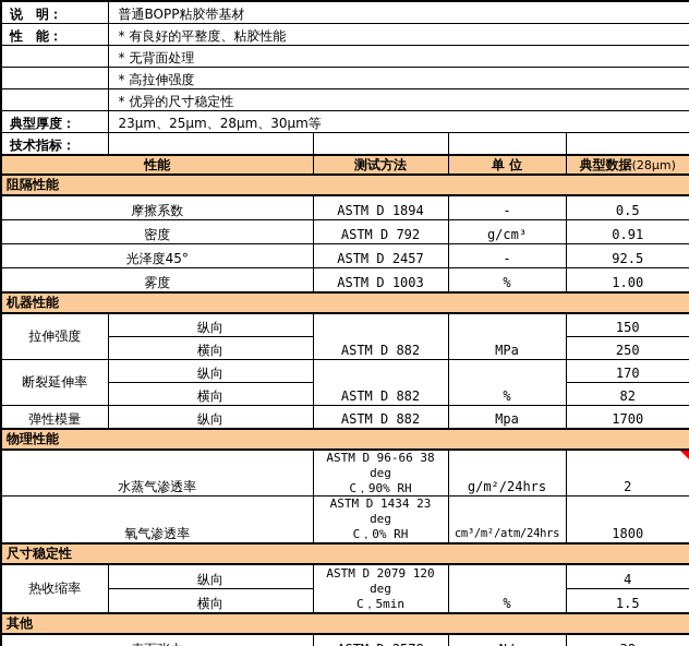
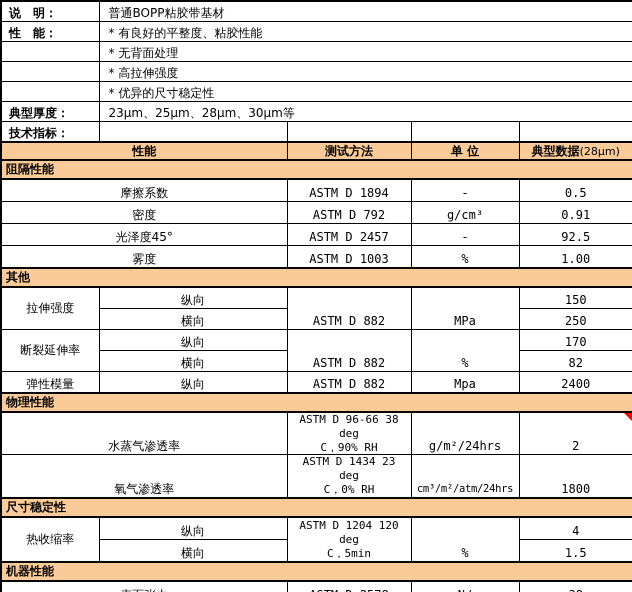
  说 明：	普通BOPP粘胶带基材
  性 能：	* 有良好的平整度、粘胶性能
  	* 无背面处理
  	* 高拉伸强度
  	* 优异的尺寸稳定性
  典型厚度：	23μm、25μm、28μm、30μm等
  技术指标：
  性能	测试方法	单 位	典型数据(28μm)
  阻隔性能
  摩擦系数	ASTM D 1894	-	0.5
  密度	ASTM D 792	g/cm³	0.91
  光泽度45°	ASTM D 2457	-	92.5
  雾度	ASTM D 1003	%	1.00
- 机器性能
+ 其他
  拉伸强度	纵向	ASTM D 882	MPa	150
  横向	250
  断裂延伸率	纵向	ASTM D 882	%	170
  横向	82
- 弹性模量	纵向	ASTM D 882	Mpa	1700
+ 弹性模量	纵向	ASTM D 882	Mpa	2400
  物理性能
  水蒸气渗透率	ASTM D 96-66 38 deg C，90% RH	g/m²/24hrs	2
  氧气渗透率	ASTM D 1434 23 deg C，0% RH	cm³/m²/atm/24hrs	1800
  尺寸稳定性
- 热收缩率	纵向	ASTM D 2079 120 deg C，5min	%	4
+ 热收缩率	纵向	ASTM D 1204 120 deg C，5min	%	4
  横向	1.5
- 其他
+ 机器性能
